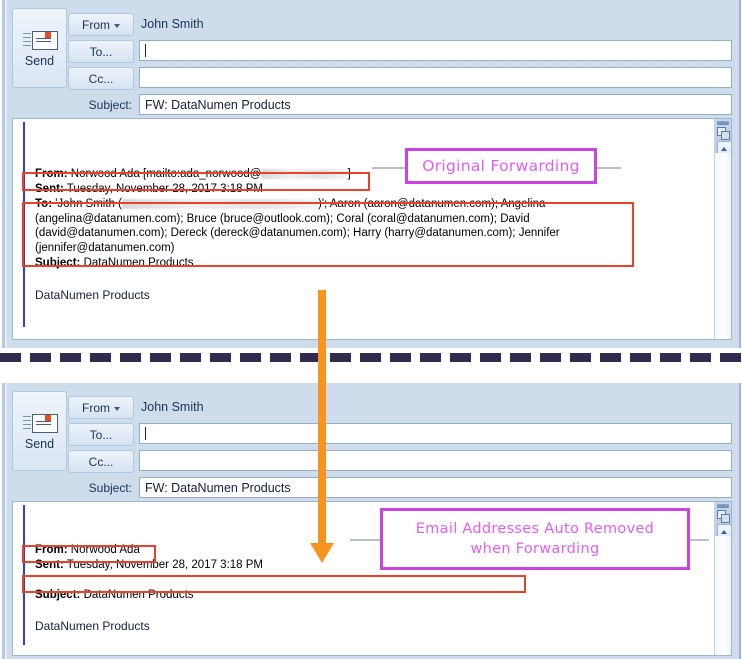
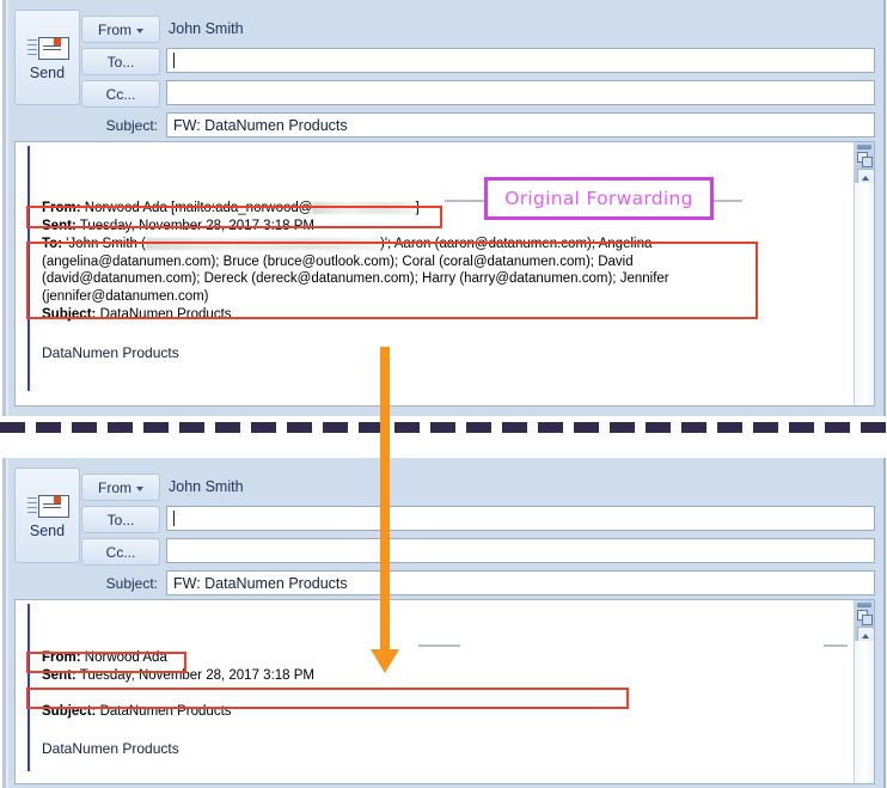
  Send
  From
  John Smith
  To...
  Cc...
  Subject:
  FW: DataNumen Products
  From: Norwood Ada [mailto:ada_norwood@ ]
  Sent: Tuesday, November 28, 2017 3:18 PM
  To: 'John Smith ( )'; Aaron (aaron@datanumen.com); Angelina
  (angelina@datanumen.com); Bruce (bruce@outlook.com); Coral (coral@datanumen.com); David
  (david@datanumen.com); Dereck (dereck@datanumen.com); Harry (harry@datanumen.com); Jennifer
  (jennifer@datanumen.com)
  Subject: DataNumen Products
  DataNumen Products
  Original Forwarding
  Send
  From
  John Smith
  To...
  Cc...
  Subject:
  FW: DataNumen Products
  From: Norwood Ada
  Sent: Tuesday, November 28, 2017 3:18 PM
  Subject: DataNumen Products
  DataNumen Products
- Email Addresses Auto Removed
- when Forwarding
